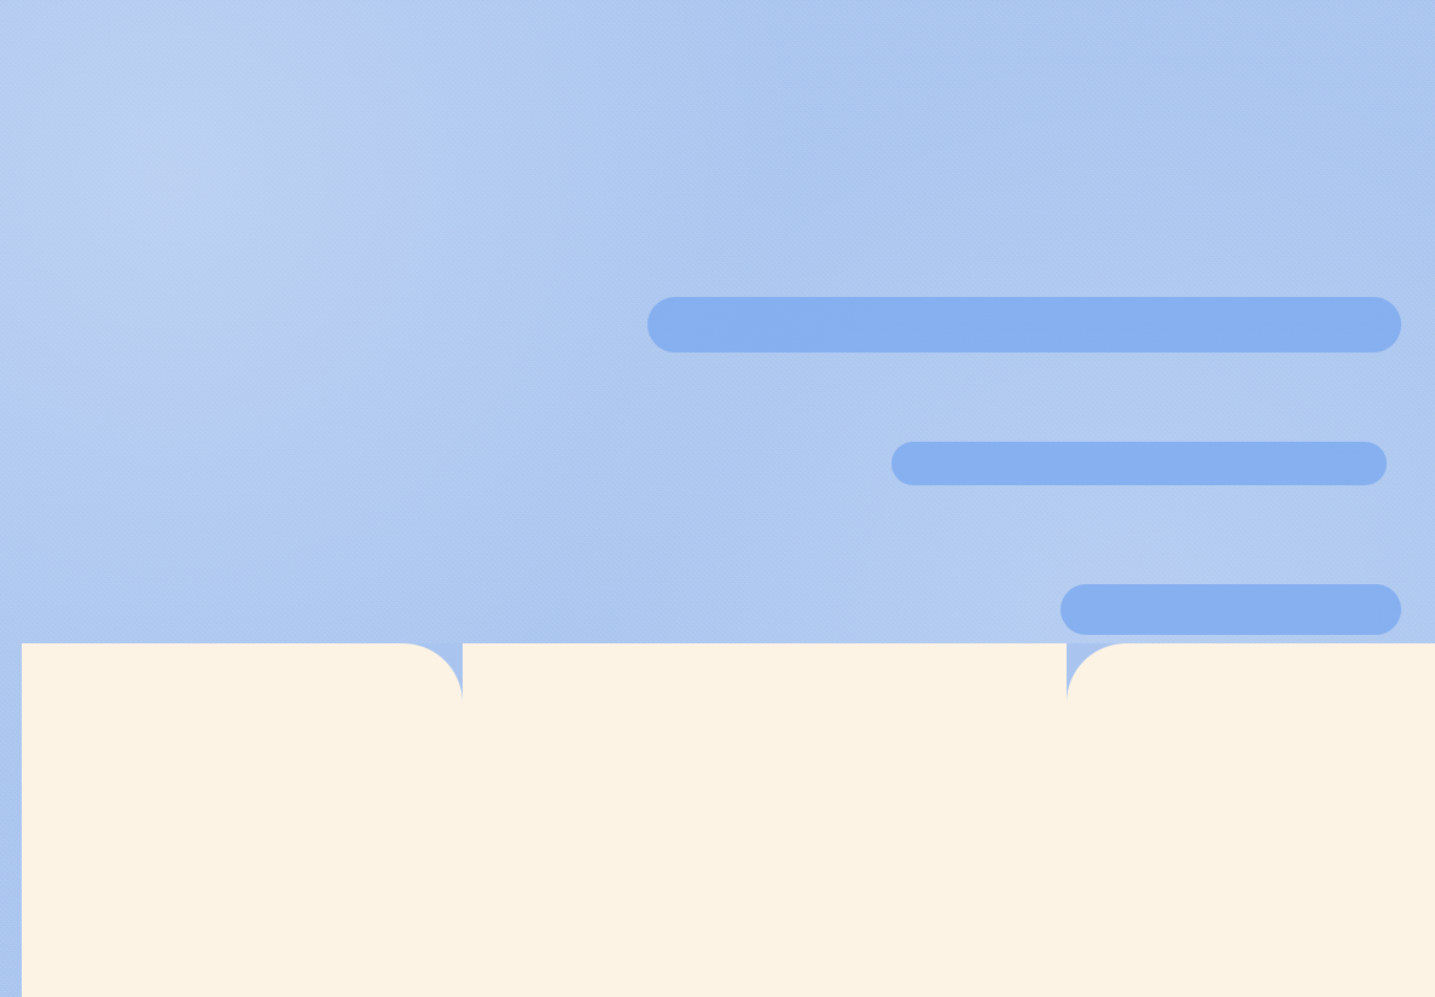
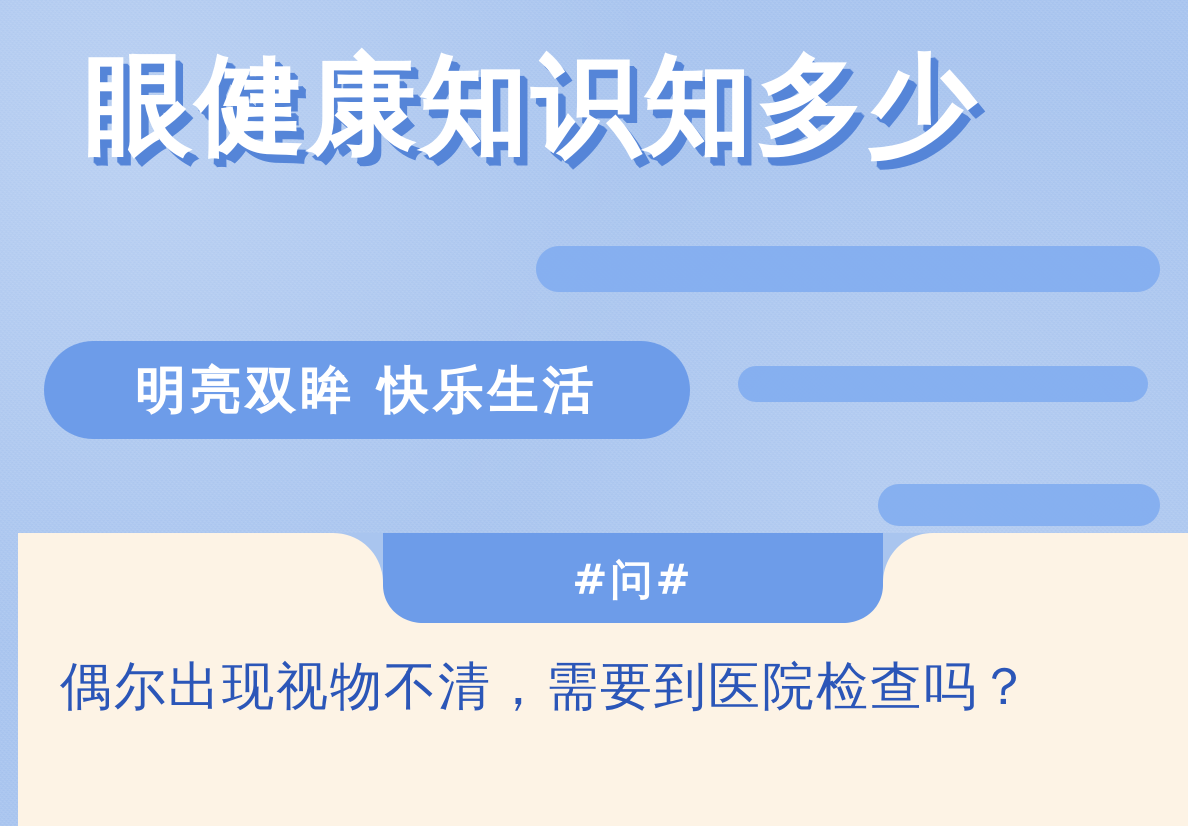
+ 眼健康知识知多少
+ 明亮双眸 快乐生活
+ #问#
+ 偶尔出现视物不清，需要到医院检查吗？
